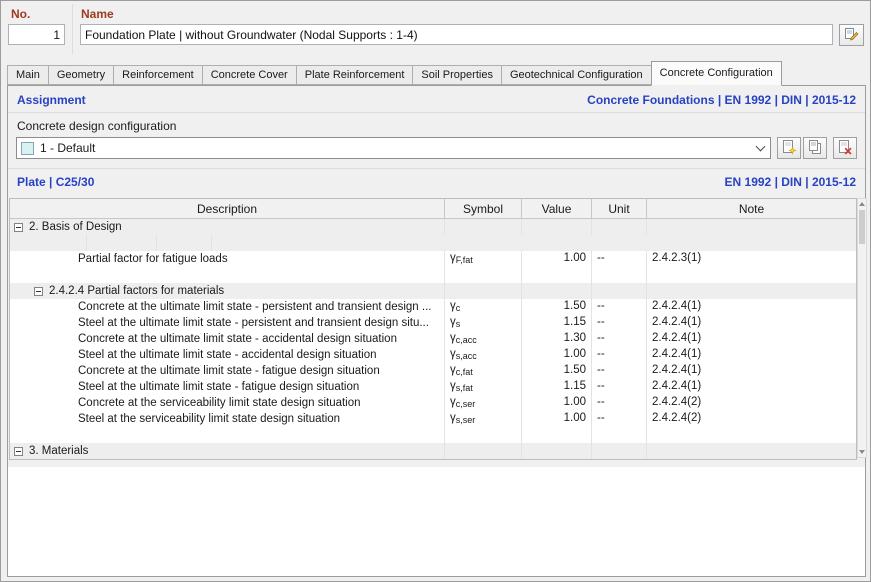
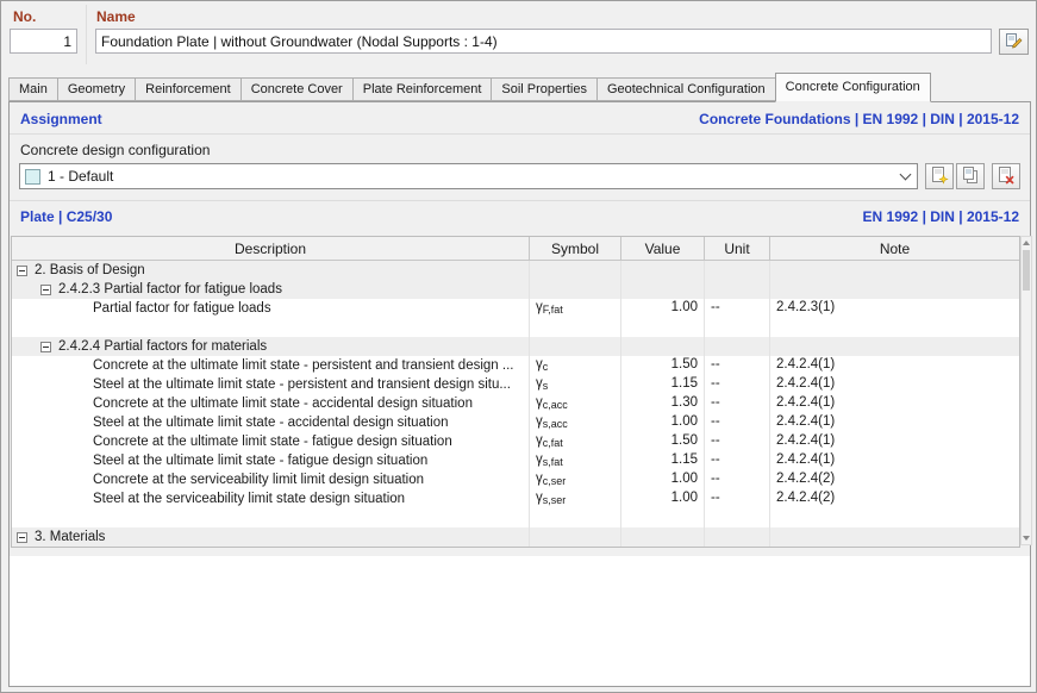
  No.
  1
  Name
  Foundation Plate | without Groundwater (Nodal Supports : 1-4)
  Main
  Geometry
  Reinforcement
  Concrete Cover
  Plate Reinforcement
  Soil Properties
  Geotechnical Configuration
  Concrete Configuration
  Assignment
  Concrete Foundations | EN 1992 | DIN | 2015-12
  Concrete design configuration
  1 - Default
  Plate | C25/30
  EN 1992 | DIN | 2015-12
  Description
  Symbol
  Value
  Unit
  Note
  2. Basis of Design
+ 2.4.2.3 Partial factor for fatigue loads
  Partial factor for fatigue loads
  γF,fat
  1.00
  --
  2.4.2.3(1)
  2.4.2.4 Partial factors for materials
  Concrete at the ultimate limit state - persistent and transient design ...
  γc
  1.50
  --
  2.4.2.4(1)
  Steel at the ultimate limit state - persistent and transient design situ...
  γs
  1.15
  --
  2.4.2.4(1)
  Concrete at the ultimate limit state - accidental design situation
  γc,acc
  1.30
  --
  2.4.2.4(1)
  Steel at the ultimate limit state - accidental design situation
  γs,acc
  1.00
  --
  2.4.2.4(1)
  Concrete at the ultimate limit state - fatigue design situation
  γc,fat
  1.50
  --
  2.4.2.4(1)
  Steel at the ultimate limit state - fatigue design situation
  γs,fat
  1.15
  --
  2.4.2.4(1)
- Concrete at the serviceability limit state design situation
+ Concrete at the serviceability limit limit design situation
  γc,ser
  1.00
  --
  2.4.2.4(2)
  Steel at the serviceability limit state design situation
  γs,ser
  1.00
  --
  2.4.2.4(2)
  3. Materials
